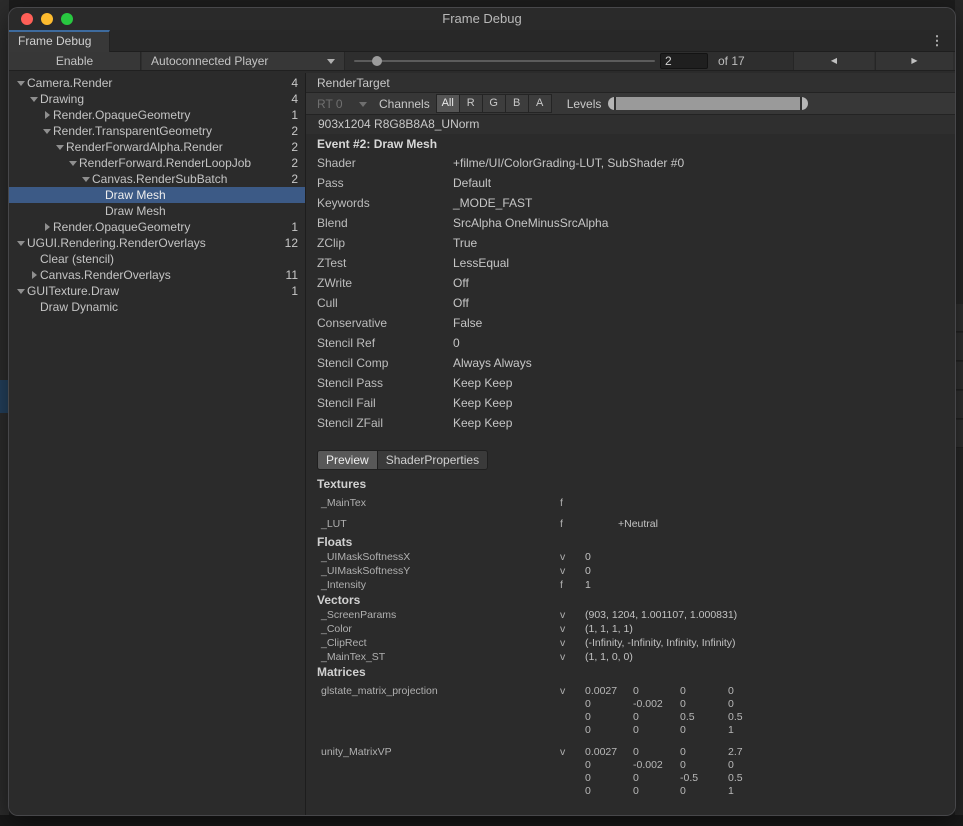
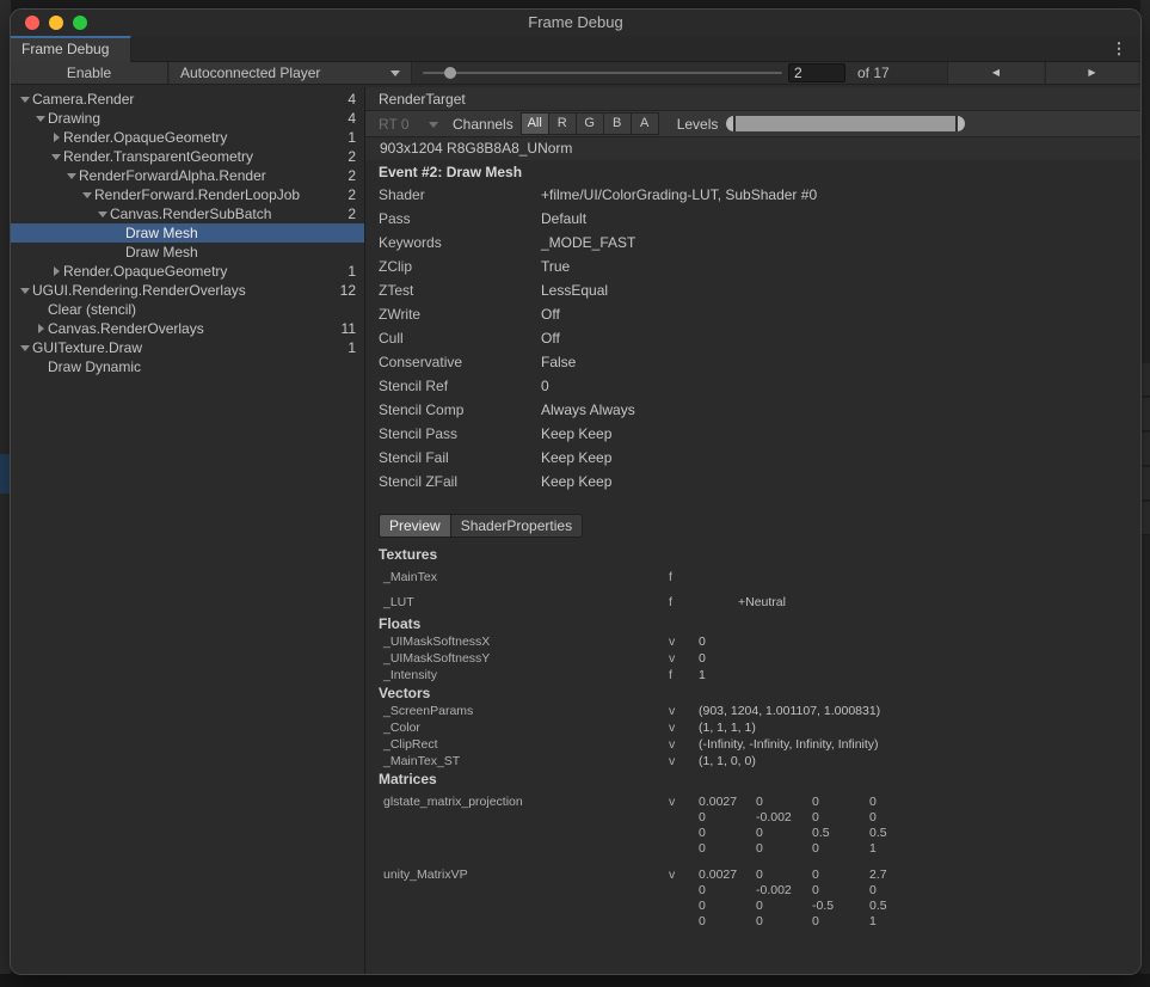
  Frame Debug
  Frame Debug
  ⋮
  Enable
  Autoconnected Player
  2
  of 17
  ◀
  ▶
  Camera.Render
  4
  Drawing
  4
  Render.OpaqueGeometry
  1
  Render.TransparentGeometry
  2
  RenderForwardAlpha.Render
  2
  RenderForward.RenderLoopJob
  2
  Canvas.RenderSubBatch
  2
  Draw Mesh
  Draw Mesh
  Render.OpaqueGeometry
  1
  UGUI.Rendering.RenderOverlays
  12
  Clear (stencil)
  Canvas.RenderOverlays
  11
  GUITexture.Draw
  1
  Draw Dynamic
  RenderTarget
  RT 0
  Channels
  All
  R
  G
  B
  A
  Levels
  903x1204 R8G8B8A8_UNorm
  Event #2: Draw Mesh
  Shader
  +filme/UI/ColorGrading-LUT, SubShader #0
  Pass
  Default
  Keywords
  _MODE_FAST
- Blend
- SrcAlpha OneMinusSrcAlpha
  ZClip
  True
  ZTest
  LessEqual
  ZWrite
  Off
  Cull
  Off
  Conservative
  False
  Stencil Ref
  0
  Stencil Comp
  Always Always
  Stencil Pass
  Keep Keep
  Stencil Fail
  Keep Keep
  Stencil ZFail
  Keep Keep
  Preview
  ShaderProperties
  Textures
  _MainTex
  f
  _LUT
  f
  +Neutral
  Floats
  _UIMaskSoftnessX
  v
  0
  _UIMaskSoftnessY
  v
  0
  _Intensity
  f
  1
  Vectors
  _ScreenParams
  v
  (903, 1204, 1.001107, 1.000831)
  _Color
  v
  (1, 1, 1, 1)
  _ClipRect
  v
  (-Infinity, -Infinity, Infinity, Infinity)
  _MainTex_ST
  v
  (1, 1, 0, 0)
  Matrices
  glstate_matrix_projection
  v
  0.0027
  0
  0
  0
  0
  -0.002
  0
  0
  0
  0
  0.5
  0.5
  0
  0
  0
  1
  unity_MatrixVP
  v
  0.0027
  0
  0
  2.7
  0
  -0.002
  0
  0
  0
  0
  -0.5
  0.5
  0
  0
  0
  1
